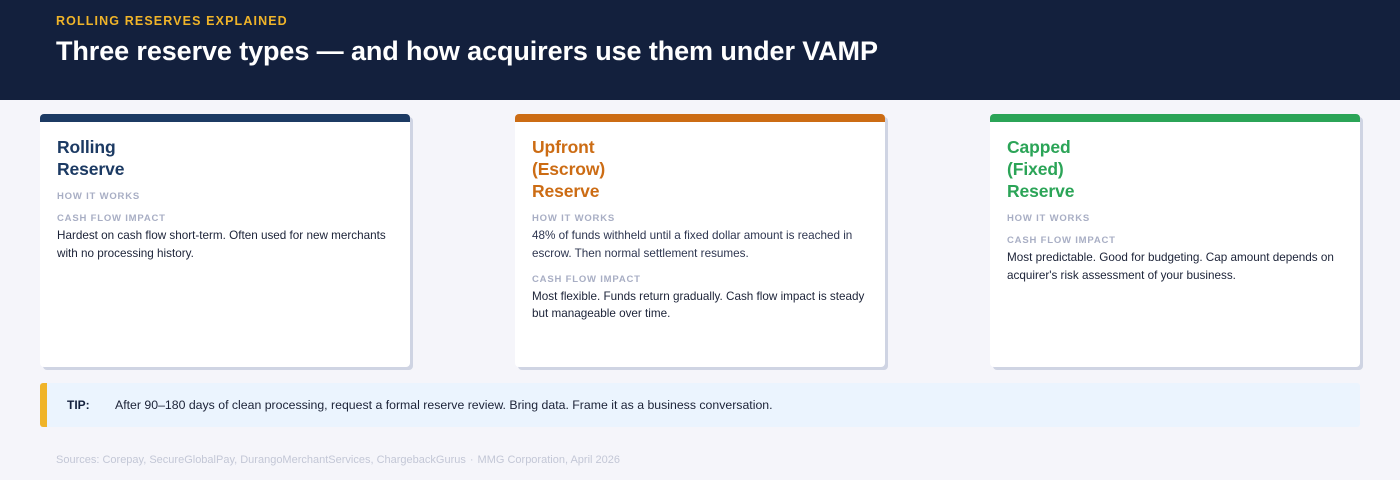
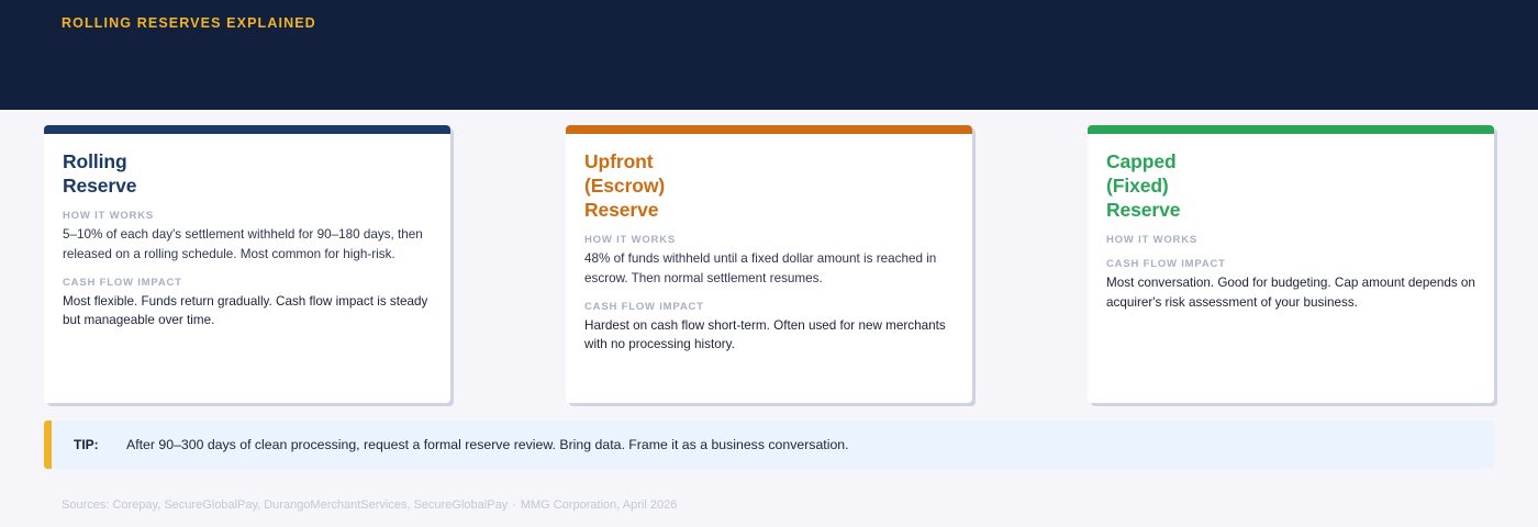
  ROLLING RESERVES EXPLAINED
- Three reserve types — and how acquirers use them under VAMP
  Rolling
  Reserve
  HOW IT WORKS
+ 5–10% of each day's settlement withheld for 90–180 days, then released on a rolling schedule. Most common for high-risk.
  CASH FLOW IMPACT
- Hardest on cash flow short-term. Often used for new merchants with no processing history.
+ Most flexible. Funds return gradually. Cash flow impact is steady but manageable over time.
  Upfront
  (Escrow)
  Reserve
  HOW IT WORKS
  48% of funds withheld until a fixed dollar amount is reached in escrow. Then normal settlement resumes.
  CASH FLOW IMPACT
- Most flexible. Funds return gradually. Cash flow impact is steady but manageable over time.
+ Hardest on cash flow short-term. Often used for new merchants with no processing history.
  Capped
  (Fixed)
  Reserve
  HOW IT WORKS
  CASH FLOW IMPACT
- Most predictable. Good for budgeting. Cap amount depends on acquirer's risk assessment of your business.
+ Most conversation. Good for budgeting. Cap amount depends on acquirer's risk assessment of your business.
  TIP:
- After 90–180 days of clean processing, request a formal reserve review. Bring data. Frame it as a business conversation.
+ After 90–300 days of clean processing, request a formal reserve review. Bring data. Frame it as a business conversation.
- Sources: Corepay, SecureGlobalPay, DurangoMerchantServices, ChargebackGurus · MMG Corporation, April 2026
+ Sources: Corepay, SecureGlobalPay, DurangoMerchantServices, SecureGlobalPay MMG Corporation, April 2026
